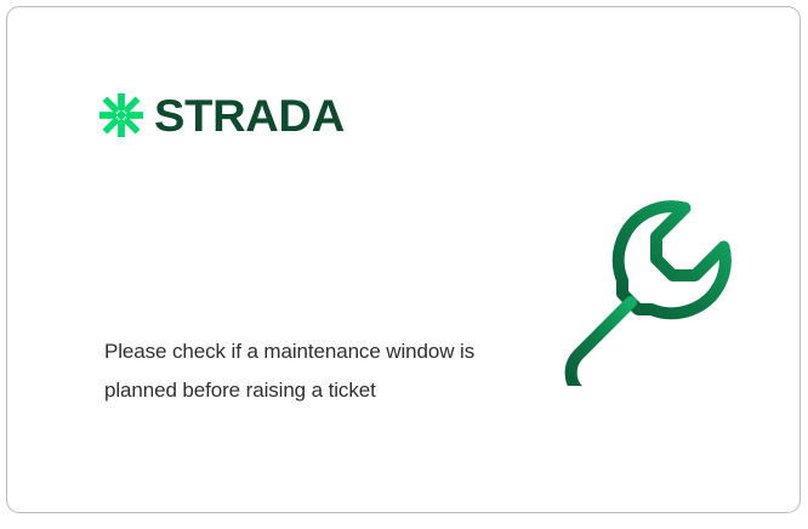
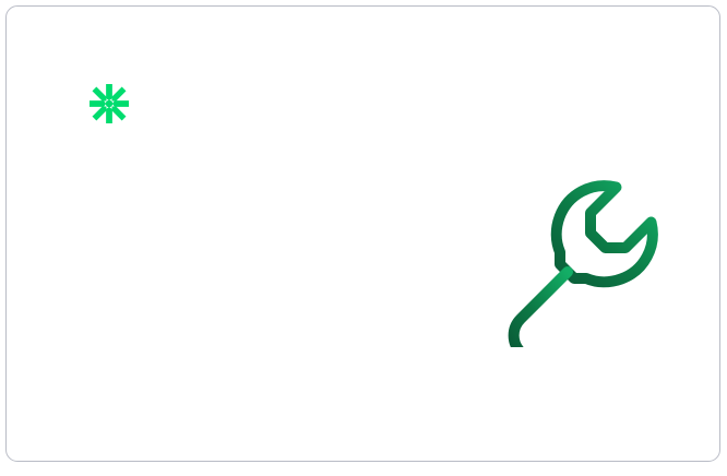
- STRADA
- Please check if a maintenance window is planned before raising a ticket
